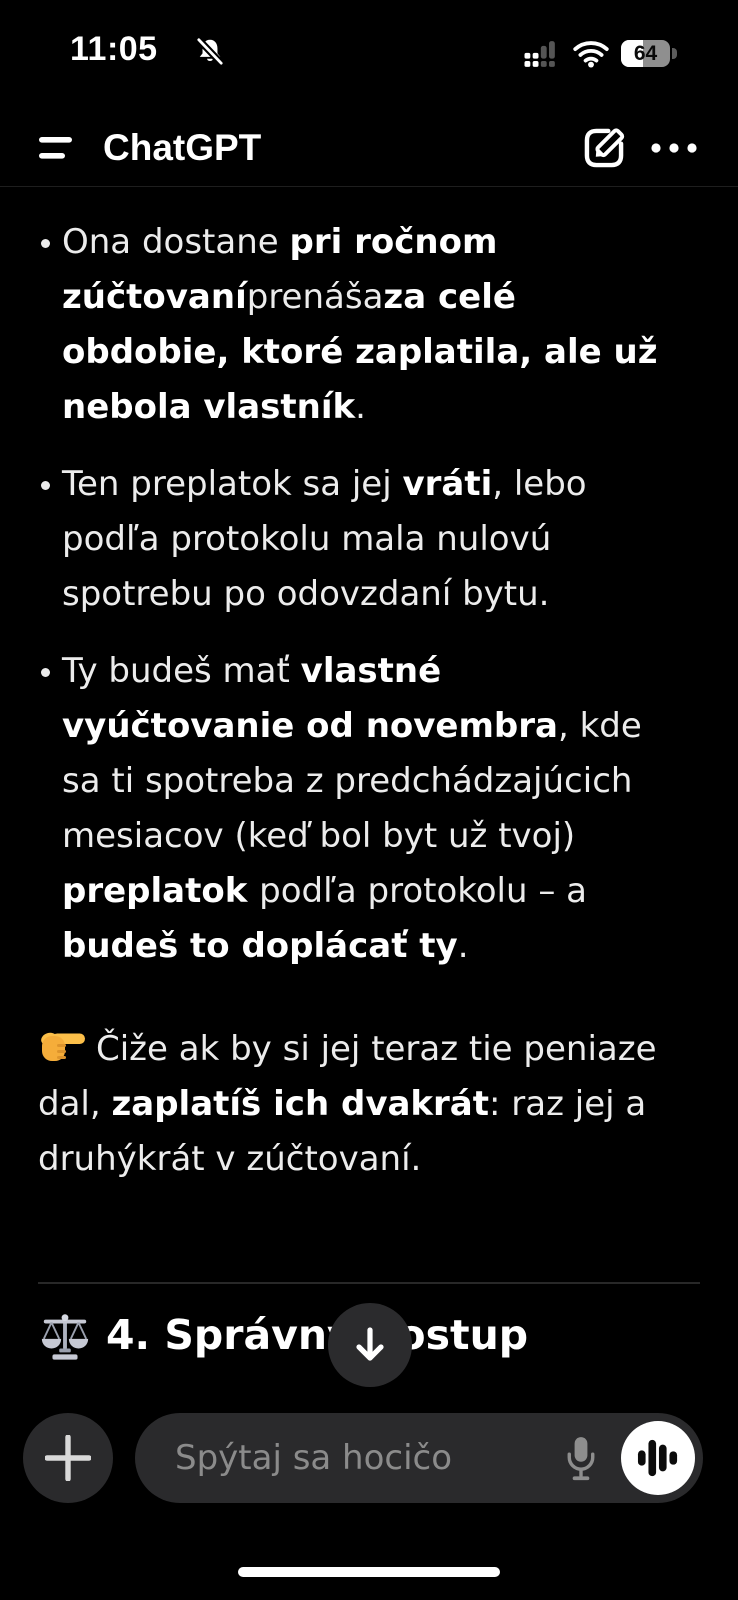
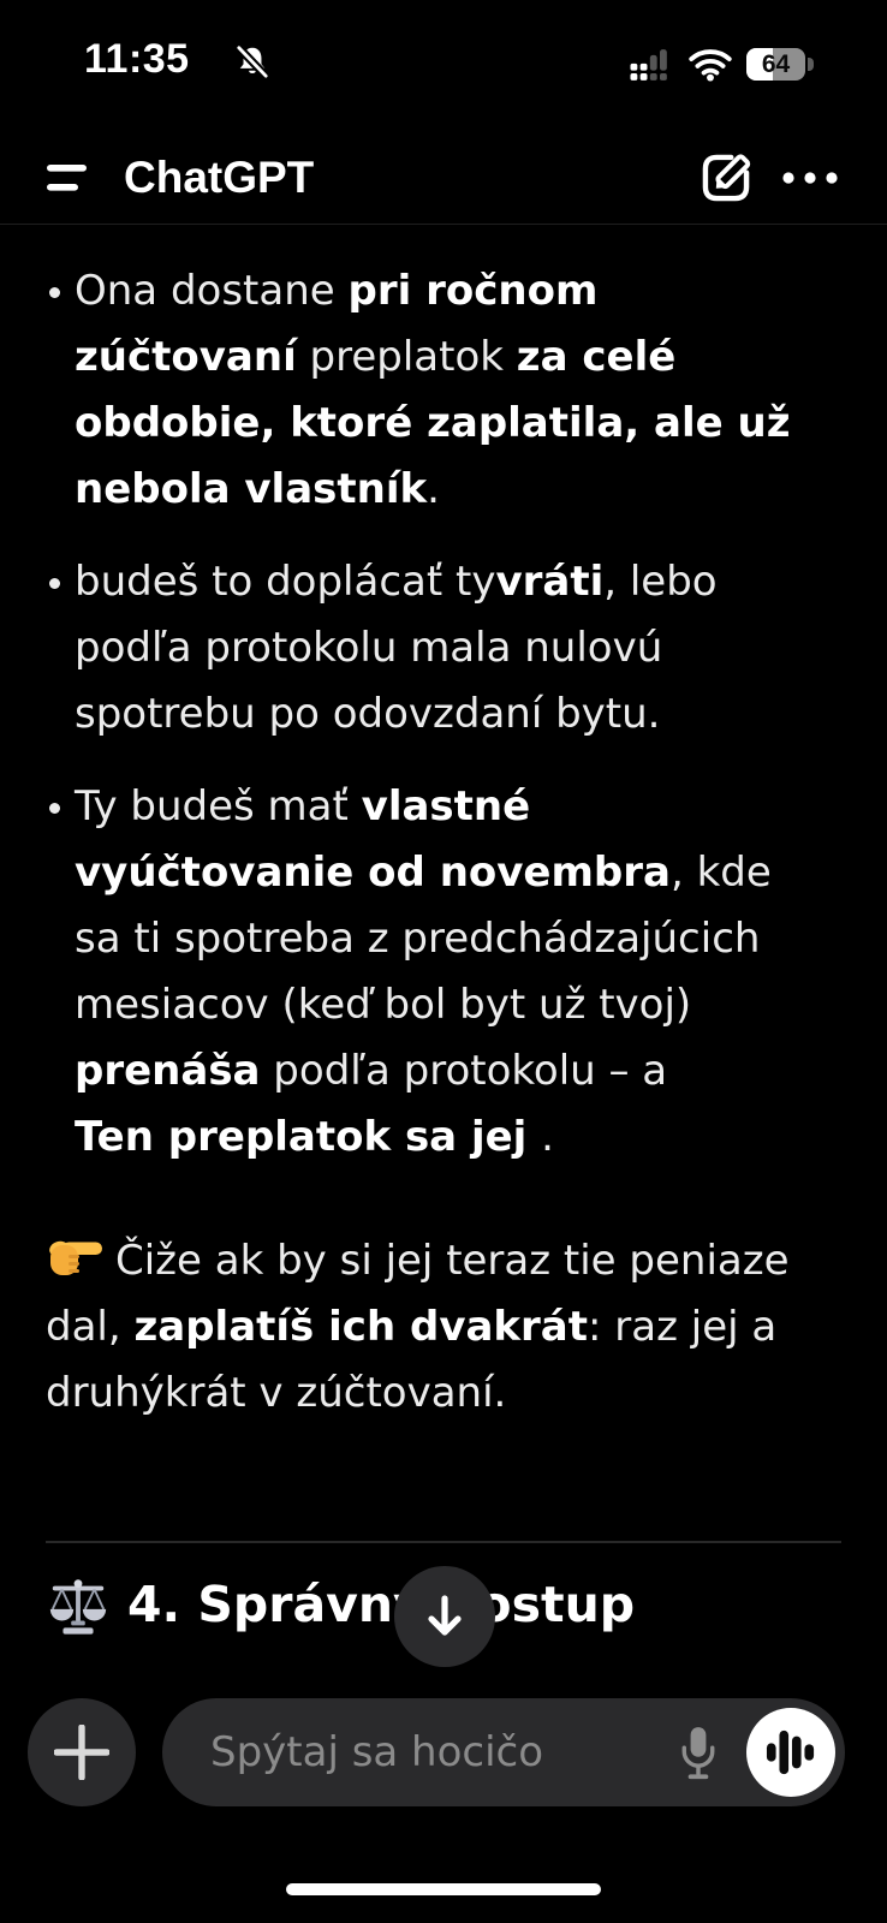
- 11:05
+ 11:35
  64
  ChatGPT
  Ona dostane pri ročnom
- zúčtovaníprenášaza celé
+ zúčtovaní preplatok za celé
  obdobie, ktoré zaplatila, ale už
  nebola vlastník.
- Ten preplatok sa jej vráti, lebo
+ budeš to doplácať tyvráti, lebo
  podľa protokolu mala nulovú
  spotrebu po odovzdaní bytu.
  Ty budeš mať vlastné
  vyúčtovanie od novembra, kde
  sa ti spotreba z predchádzajúcich
  mesiacov (keď bol byt už tvoj)
- preplatok podľa protokolu – a
+ prenáša podľa protokolu – a
- budeš to doplácať ty.
+ Ten preplatok sa jej .
  Čiže ak by si jej teraz tie peniaze
  dal, zaplatíš ich dvakrát: raz jej a
  druhýkrát v zúčtovaní.
  4. Správnostup
  Spýtaj sa hocičo
